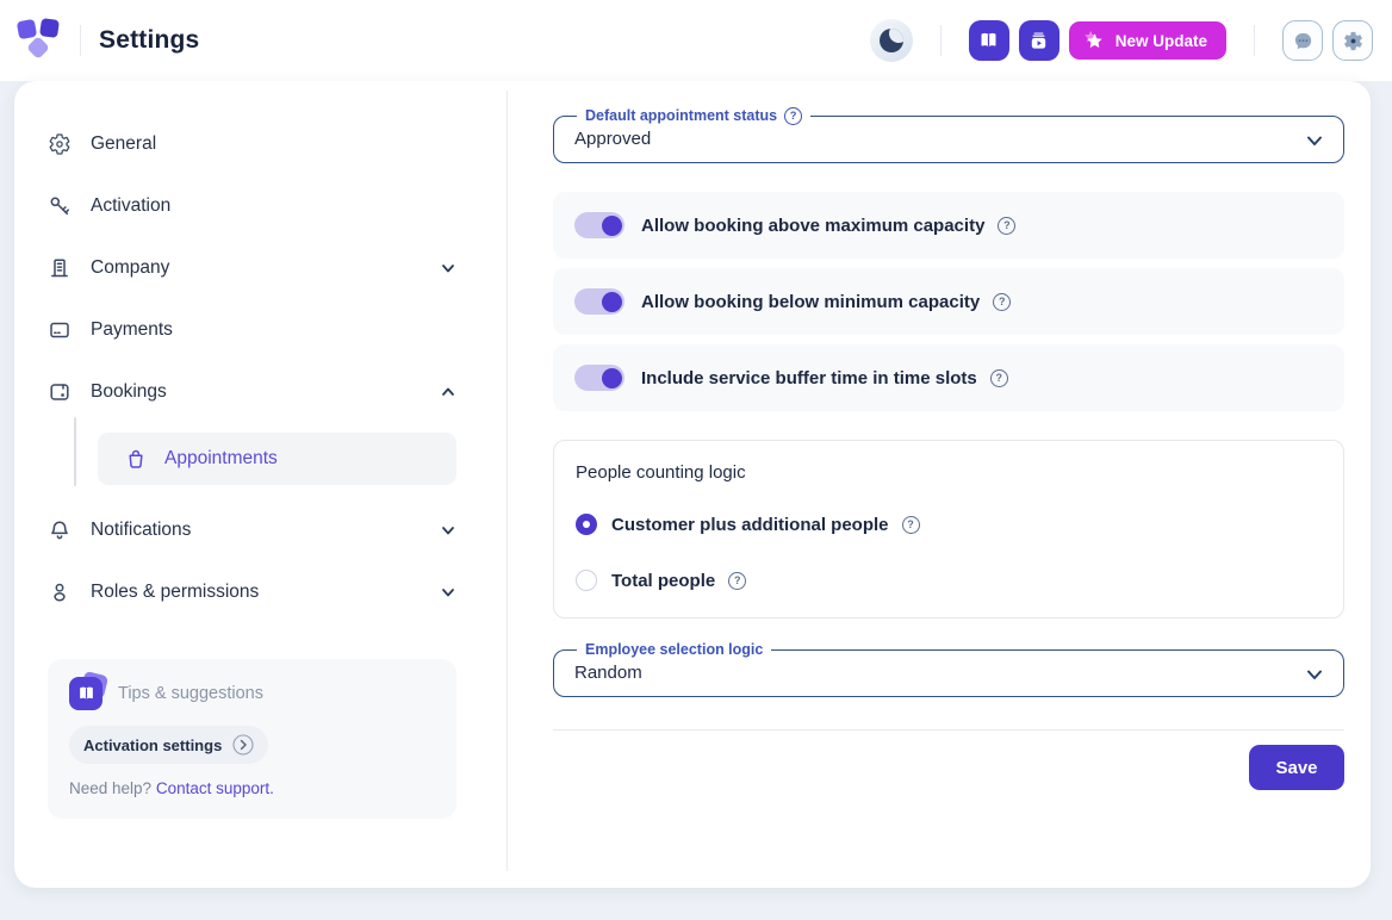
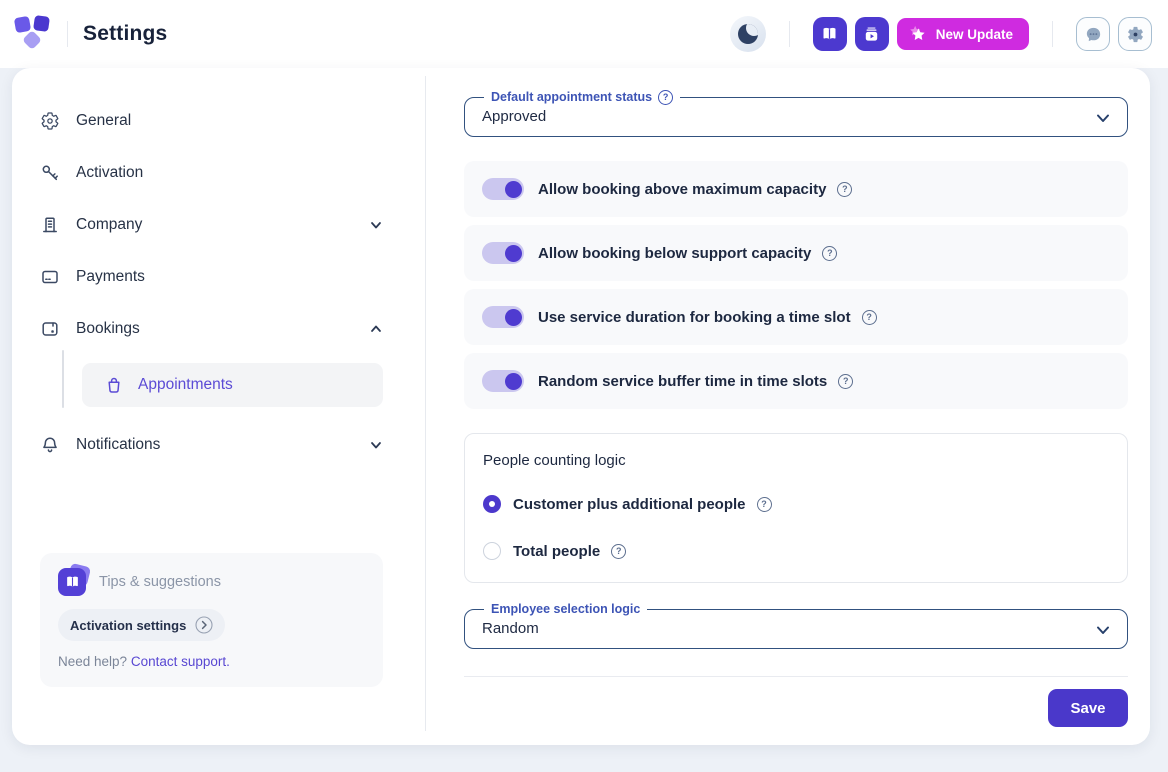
  Settings
  New Update
  General
  Activation
  Company
  Payments
  Bookings
  Appointments
  Notifications
- Roles & permissions
  Tips & suggestions
  Activation settings
  Need help? Contact support.
  Default appointment status
  Approved
  Allow booking above maximum capacity
- Allow booking below minimum capacity
+ Allow booking below support capacity
+ Use service duration for booking a time slot
- Include service buffer time in time slots
+ Random service buffer time in time slots
  People counting logic
  Customer plus additional people
  Total people
  Employee selection logic
  Random
  Save
